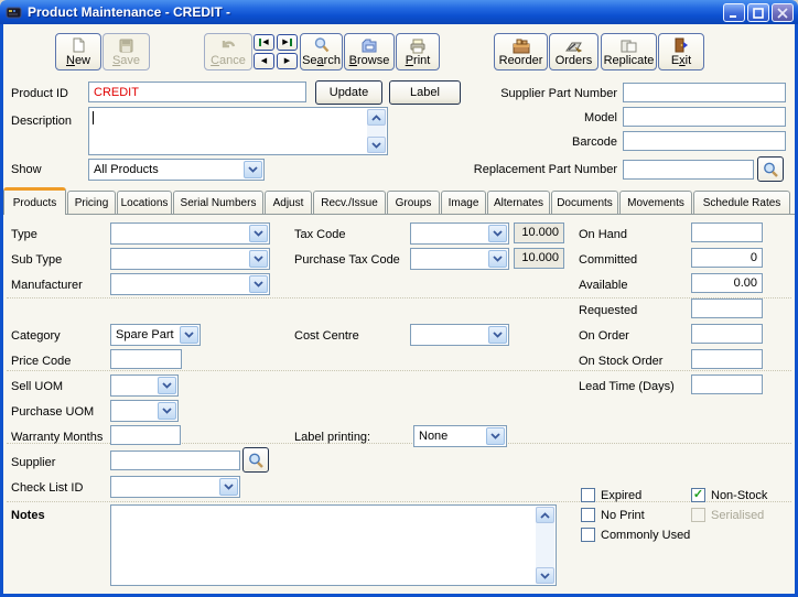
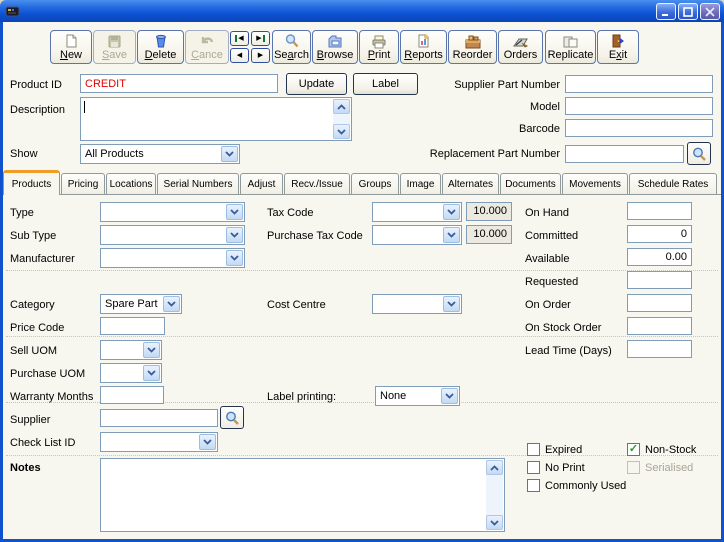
- Product Maintenance - CREDIT -
  New
  Save
+ Delete
  Cance
  Search
  Browse
  Print
+ Reports
  Reorder
  Orders
  Replicate
  Exit
  Product ID
  CREDIT
  Update
  Label
  Supplier Part Number
  Description
  Model
  Barcode
  Show
  All Products
  Replacement Part Number
  Products
  Pricing
  Locations
  Serial Numbers
  Adjust
  Recv./Issue
  Groups
  Image
  Alternates
  Documents
  Movements
  Schedule Rates
  Type
  Sub Type
  Manufacturer
  Tax Code
  10.000
  Purchase Tax Code
  10.000
  On Hand
  Committed
  0
  Available
  0.00
  Requested
  On Order
  On Stock Order
  Lead Time (Days)
  Category
  Spare Part
  Cost Centre
  Price Code
  Sell UOM
  Purchase UOM
  Warranty Months
  Label printing:
  None
  Supplier
  Check List ID
  Expired
  No Print
  Commonly Used
  ✓
  Non-Stock
  Serialised
  Notes
